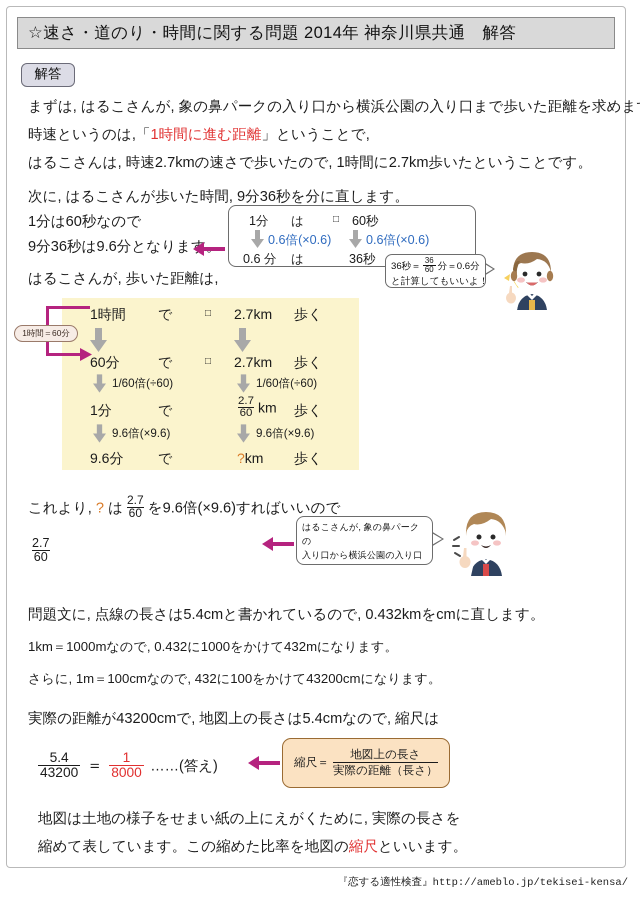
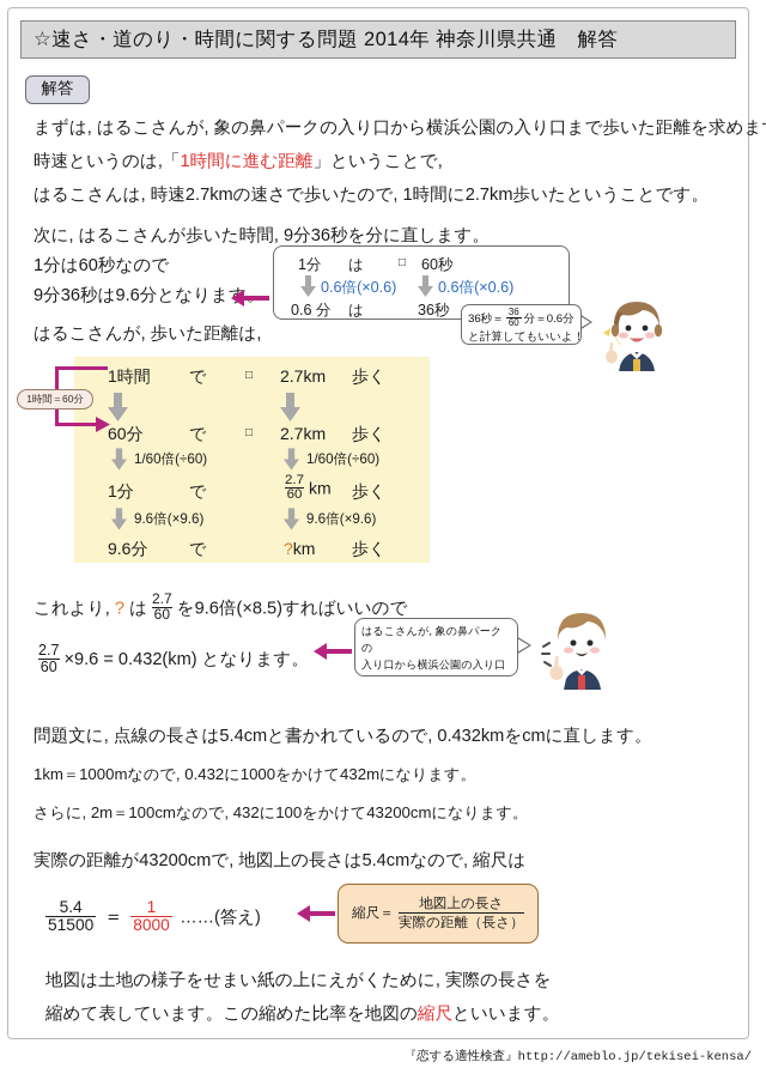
  ☆速さ・道のり・時間に関する問題 2014年 神奈川県共通 解答
  解答
  まずは, はるこさんが, 象の鼻パークの入り口から横浜公園の入り口まで歩いた距離を求めま
  時速というのは,「1時間に進む距離」ということで,
  はるこさんは, 時速2.7kmの速さで歩いたので, 1時間に2.7km歩いたということです。
  次に, はるこさんが歩いた時間, 9分36秒を分に直します。
  1分は60秒なので
  9分36秒は9.6分となりま
  1分
  は
  □
  60秒
  0.6倍(×0.6)
  0.6倍(×0.6)
  0.6 分
  は
  36秒
  36秒＝
  36
  60
  分＝0.6分
  と計算してもいいよ！
  はるこさんが, 歩いた距離は,
  1時間
  で
  □
  2.7km
  歩く
  60分
  で
  □
  2.7km
  歩く
  1/60倍(÷60)
  1/60倍(÷60)
  1分
  で
  2.7
  60
  km
  歩く
  9.6倍(×9.6)
  9.6倍(×9.6)
  9.6分
  で
  ?km
  歩く
  1時間＝60分
  これより, ? は
  2.7
  60
- を9.6倍(×9.6)すればいいので
+ を9.6倍(×8.5)すればいいので
  2.7
  60
+ ×9.6 = 0.432(km) となります。
  はるこさんが, 象の鼻パークの
  入り口から横浜公園の入り口
  問題文に, 点線の長さは5.4cmと書かれているので, 0.432kmをcmに直します。
  1km＝1000mなので, 0.432に1000をかけて432mになります。
- さらに, 1m＝100cmなので, 432に100をかけて43200cmになります。
+ さらに, 2m＝100cmなので, 432に100をかけて43200cmになります。
  実際の距離が43200cmで, 地図上の長さは5.4cmなので, 縮尺は
  5.4
- 43200
+ 51500
  ＝
  1
  8000
  ……(答え)
  縮尺＝
  地図上の長さ
  実際の距離（長さ）
  地図は土地の様子をせまい紙の上にえがくために, 実際の長さを
  縮めて表しています。この縮めた比率を地図の縮尺といいます。
  『恋する適性検査』http://ameblo.jp/tekisei-kensa/
